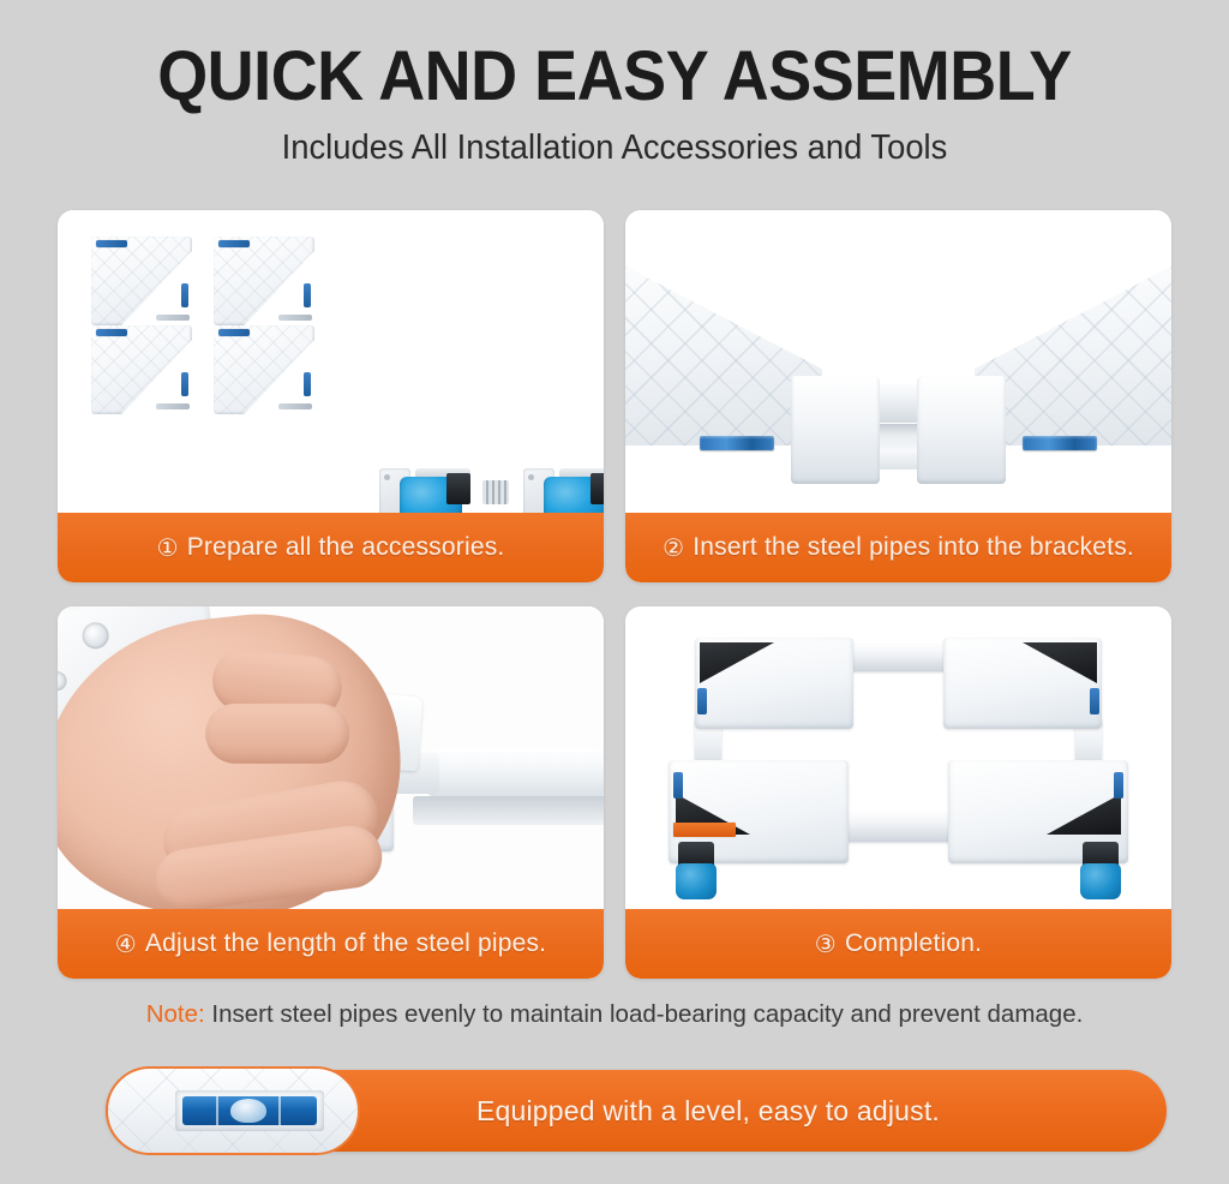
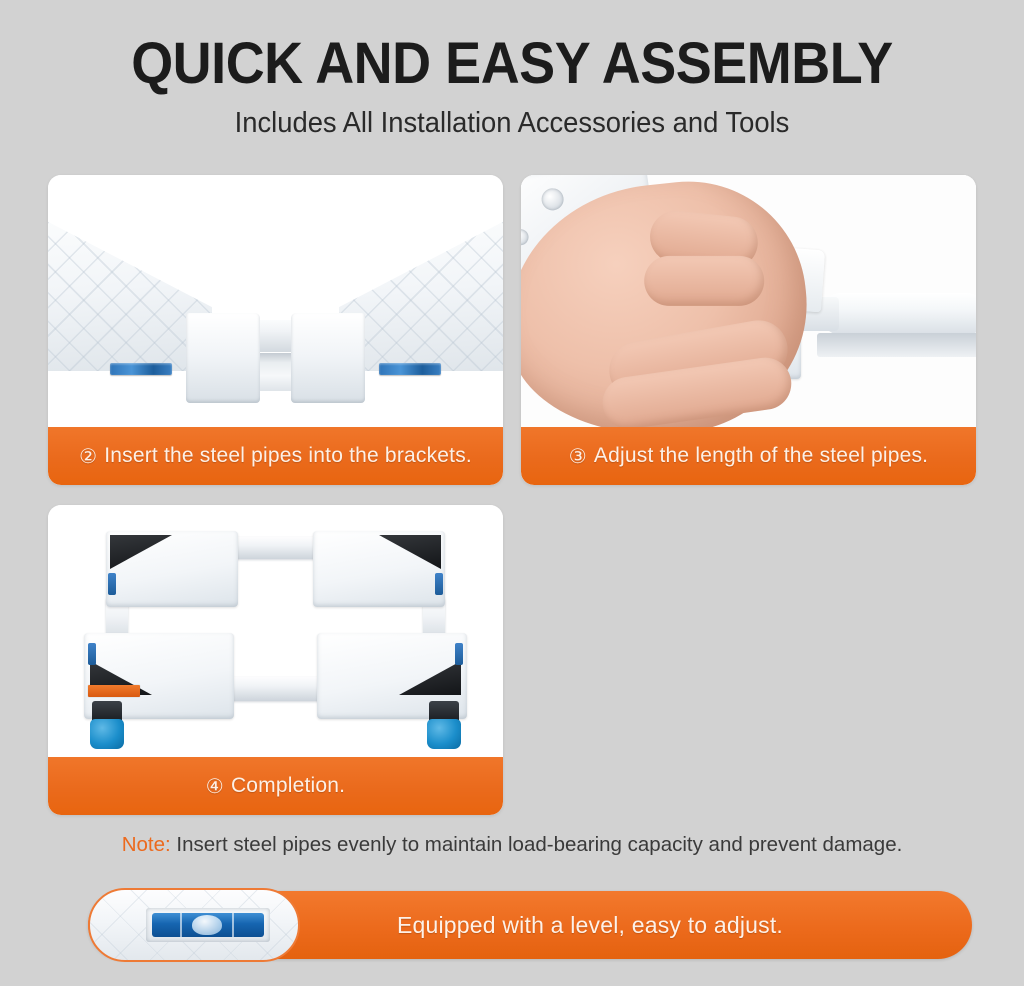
  QUICK AND EASY ASSEMBLY
  Includes All Installation Accessories and Tools
- ①
- Prepare all the accessories.
  ②
  Insert the steel pipes into the brackets.
- ④
+ ③
  Adjust the length of the steel pipes.
- ③
+ ④
  Completion.
  Note: Insert steel pipes evenly to maintain load-bearing capacity and prevent damage.
  Equipped with a level, easy to adjust.
